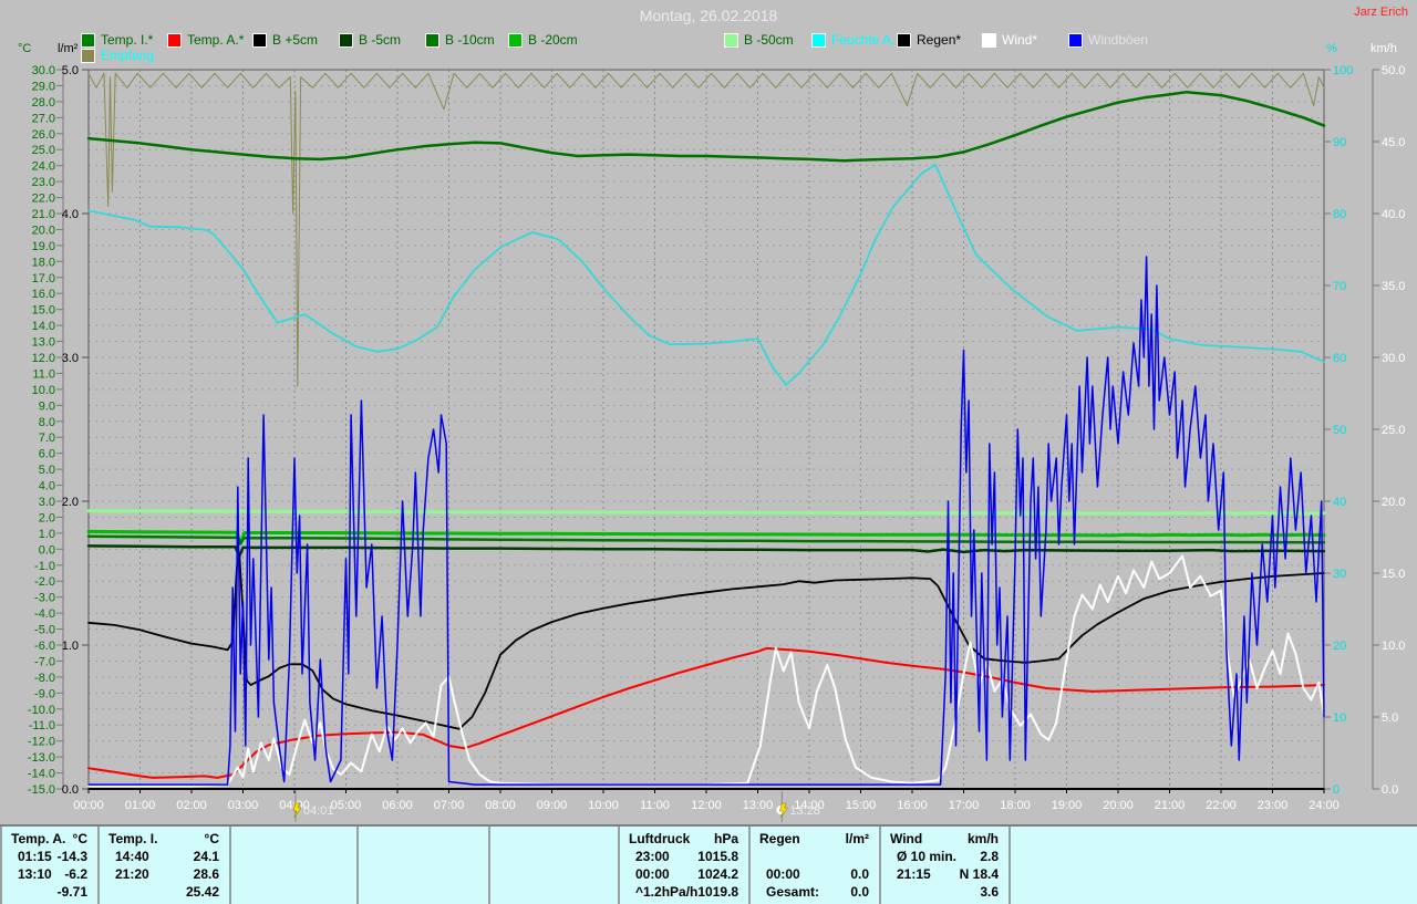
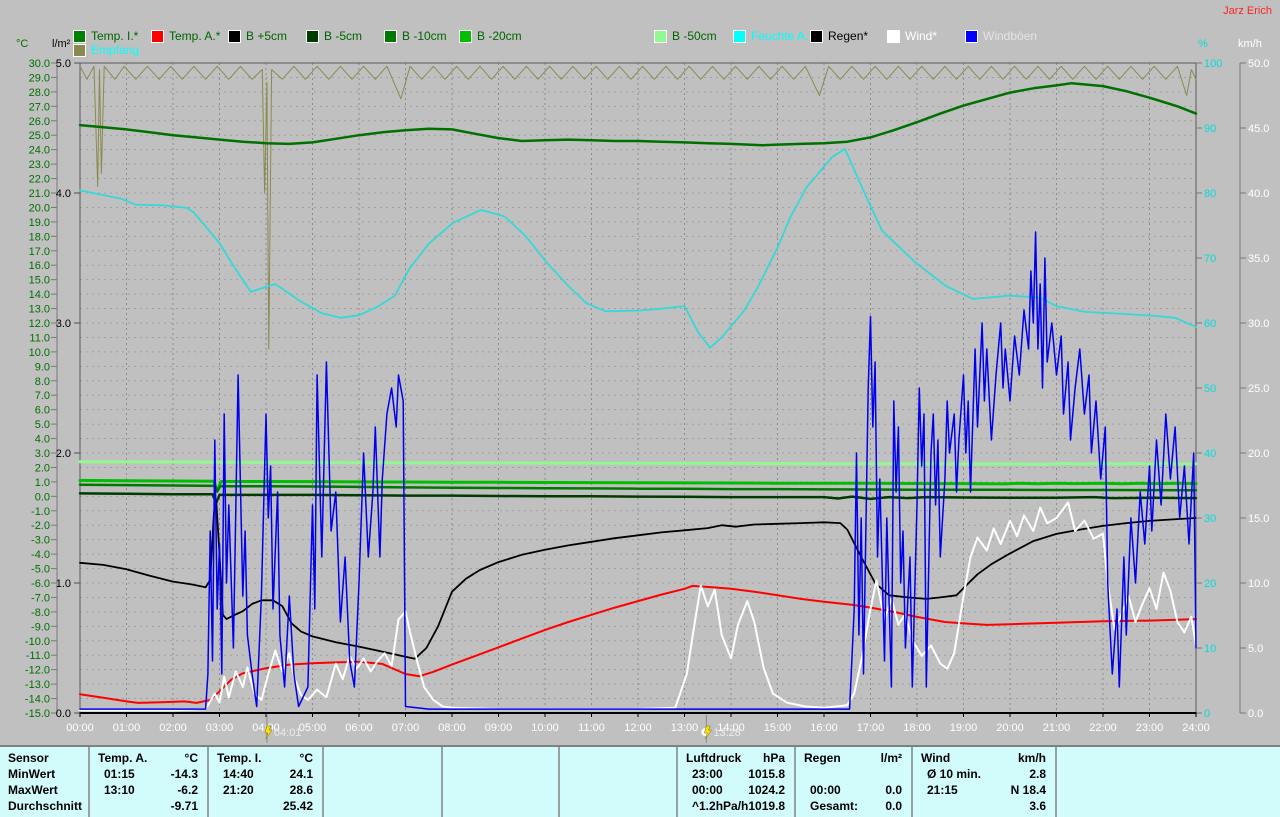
- Montag, 26.02.2018
  Jarz Erich
  Temp. I.*
  Temp. A.*
  B +5cm
  B -5cm
  B -10cm
  B -20cm
  B -50cm
  Feuchte A.
  Regen*
  Wind*
  Windböen
  Empfang
  °C
  l/m²
  %
  km/h
  -15.0
  -14.0
  -13.0
  -12.0
  -11.0
  -10.0
  -9.0
  -8.0
  -7.0
  -6.0
  -5.0
  -4.0
  -3.0
  -2.0
  -1.0
  0.0
  1.0
  2.0
  3.0
  4.0
  5.0
  6.0
  7.0
  8.0
  9.0
  10.0
  11.0
  12.0
  13.0
  14.0
  15.0
  16.0
  17.0
  18.0
  19.0
  20.0
  21.0
  22.0
  23.0
  24.0
  25.0
  26.0
  27.0
  28.0
  29.0
  30.0
  0.0
  1.0
  2.0
  3.0
  4.0
  5.0
  0
  10
  20
  30
  40
  50
  60
  70
  80
  90
  100
  0.0
  5.0
  10.0
  15.0
  20.0
  25.0
  30.0
  35.0
  40.0
  45.0
  50.0
  00:00
  01:00
  02:00
  03:00
  04:00
  05:00
  06:00
  07:00
  08:00
  09:00
  10:00
  11:00
  12:00
  13:00
  14:00
  15:00
  16:00
  17:00
  18:00
  19:00
  20:00
  21:00
  22:00
  23:00
  24:00
  04:01
  13:28
+ Sensor
+ MinWert
+ MaxWert
+ Durchschnitt
  Temp. A.
  °C
  01:15
  -14.3
  13:10
  -6.2
  -9.71
  Temp. I.
  °C
  14:40
  24.1
  21:20
  28.6
  25.42
  Luftdruck
  hPa
  23:00
  1015.8
  00:00
  1024.2
  ^1.2hPa/h
  1019.8
  Regen
  l/m²
  00:00
  0.0
  Gesamt:
  0.0
  Wind
  km/h
  Ø 10 min.
  2.8
  21:15
  N 18.4
  3.6
